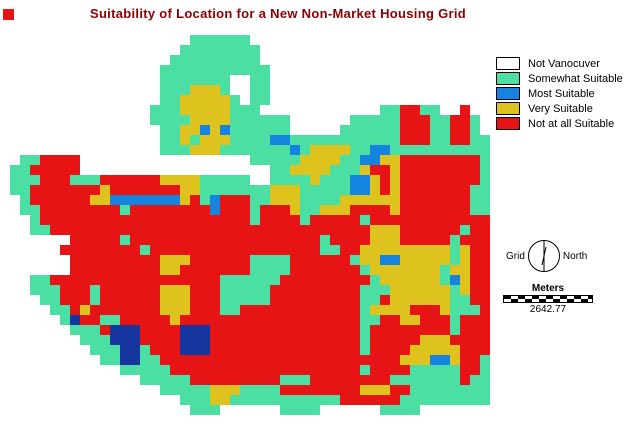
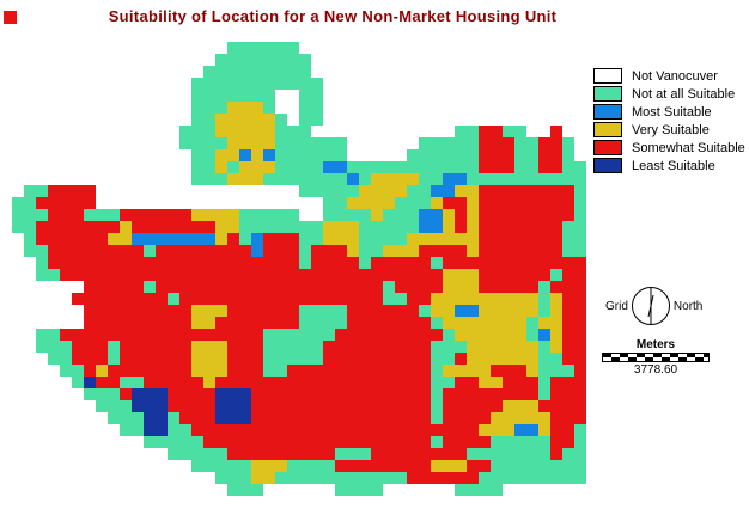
- Suitability of Location for a New Non-Market Housing Grid
+ Suitability of Location for a New Non-Market Housing Unit
  Not Vanocuver
- Somewhat Suitable
+ Not at all Suitable
  Most Suitable
  Very Suitable
- Not at all Suitable
+ Somewhat Suitable
+ Least Suitable
  Grid
  North
  Meters
- 2642.77
+ 3778.60
